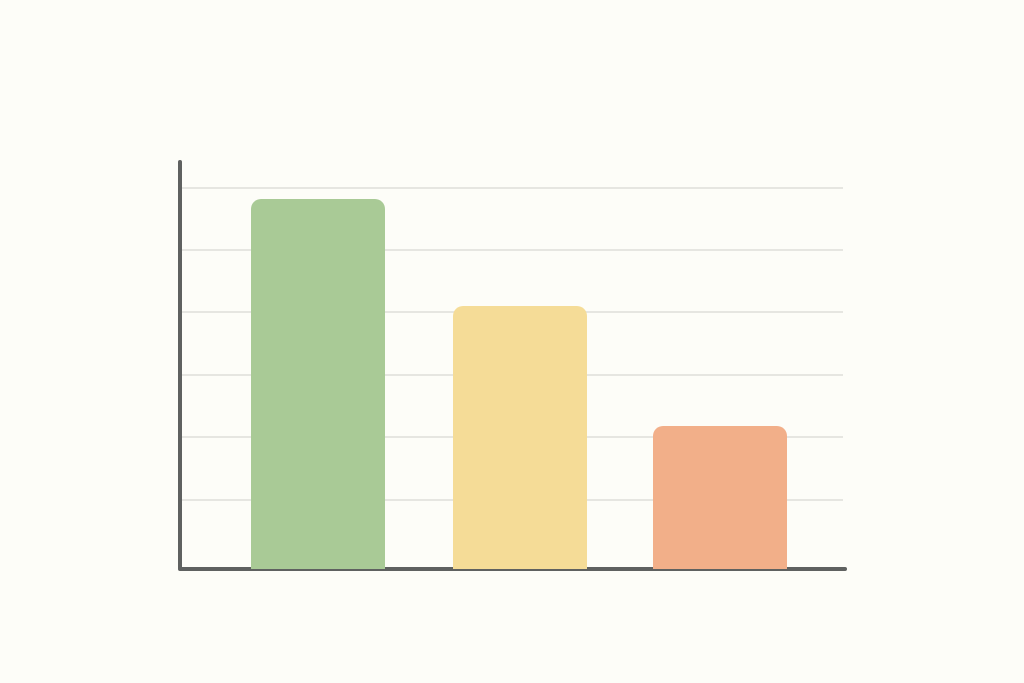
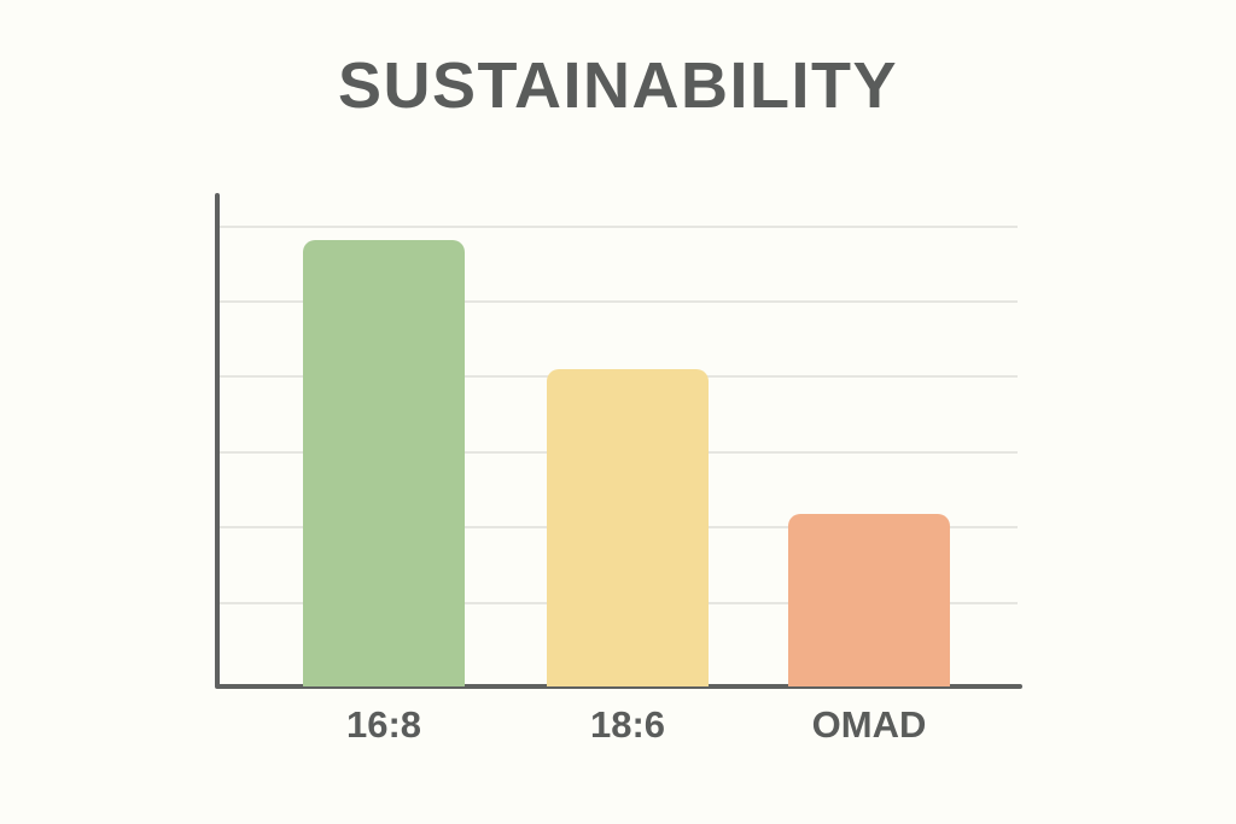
+ SUSTAINABILITY
+ 16:8
+ 18:6
+ OMAD
